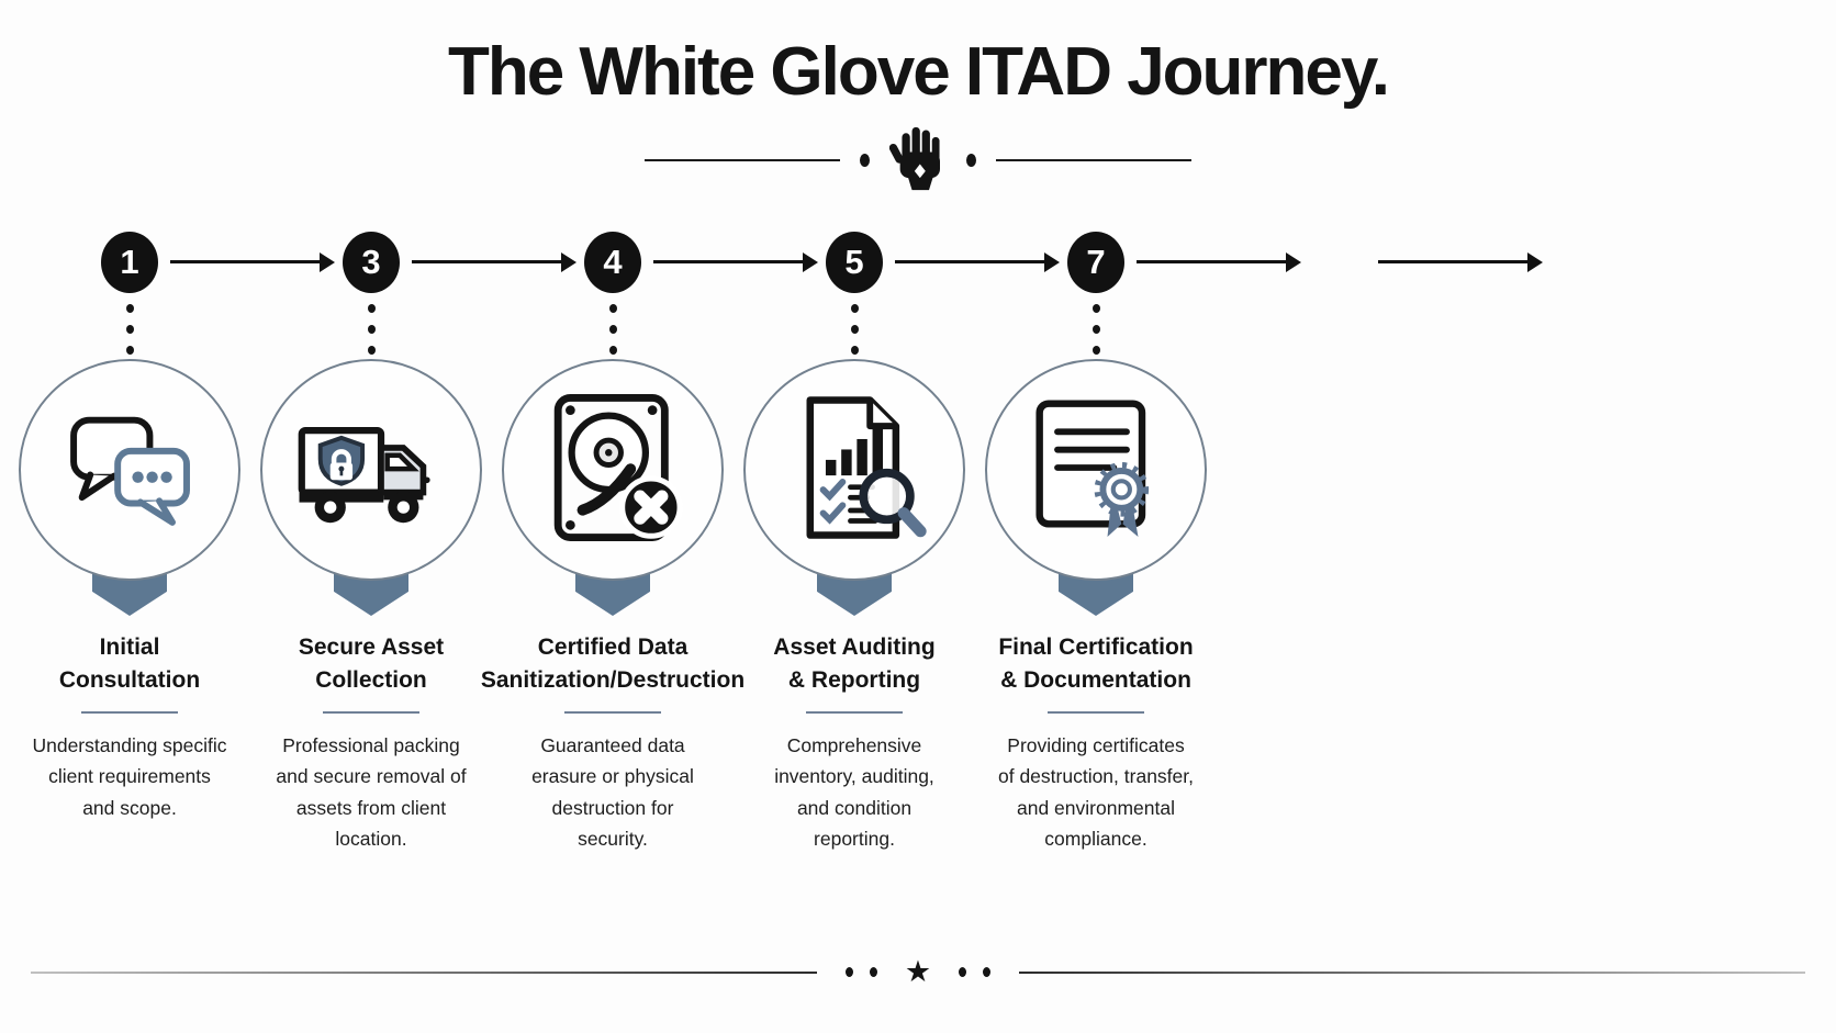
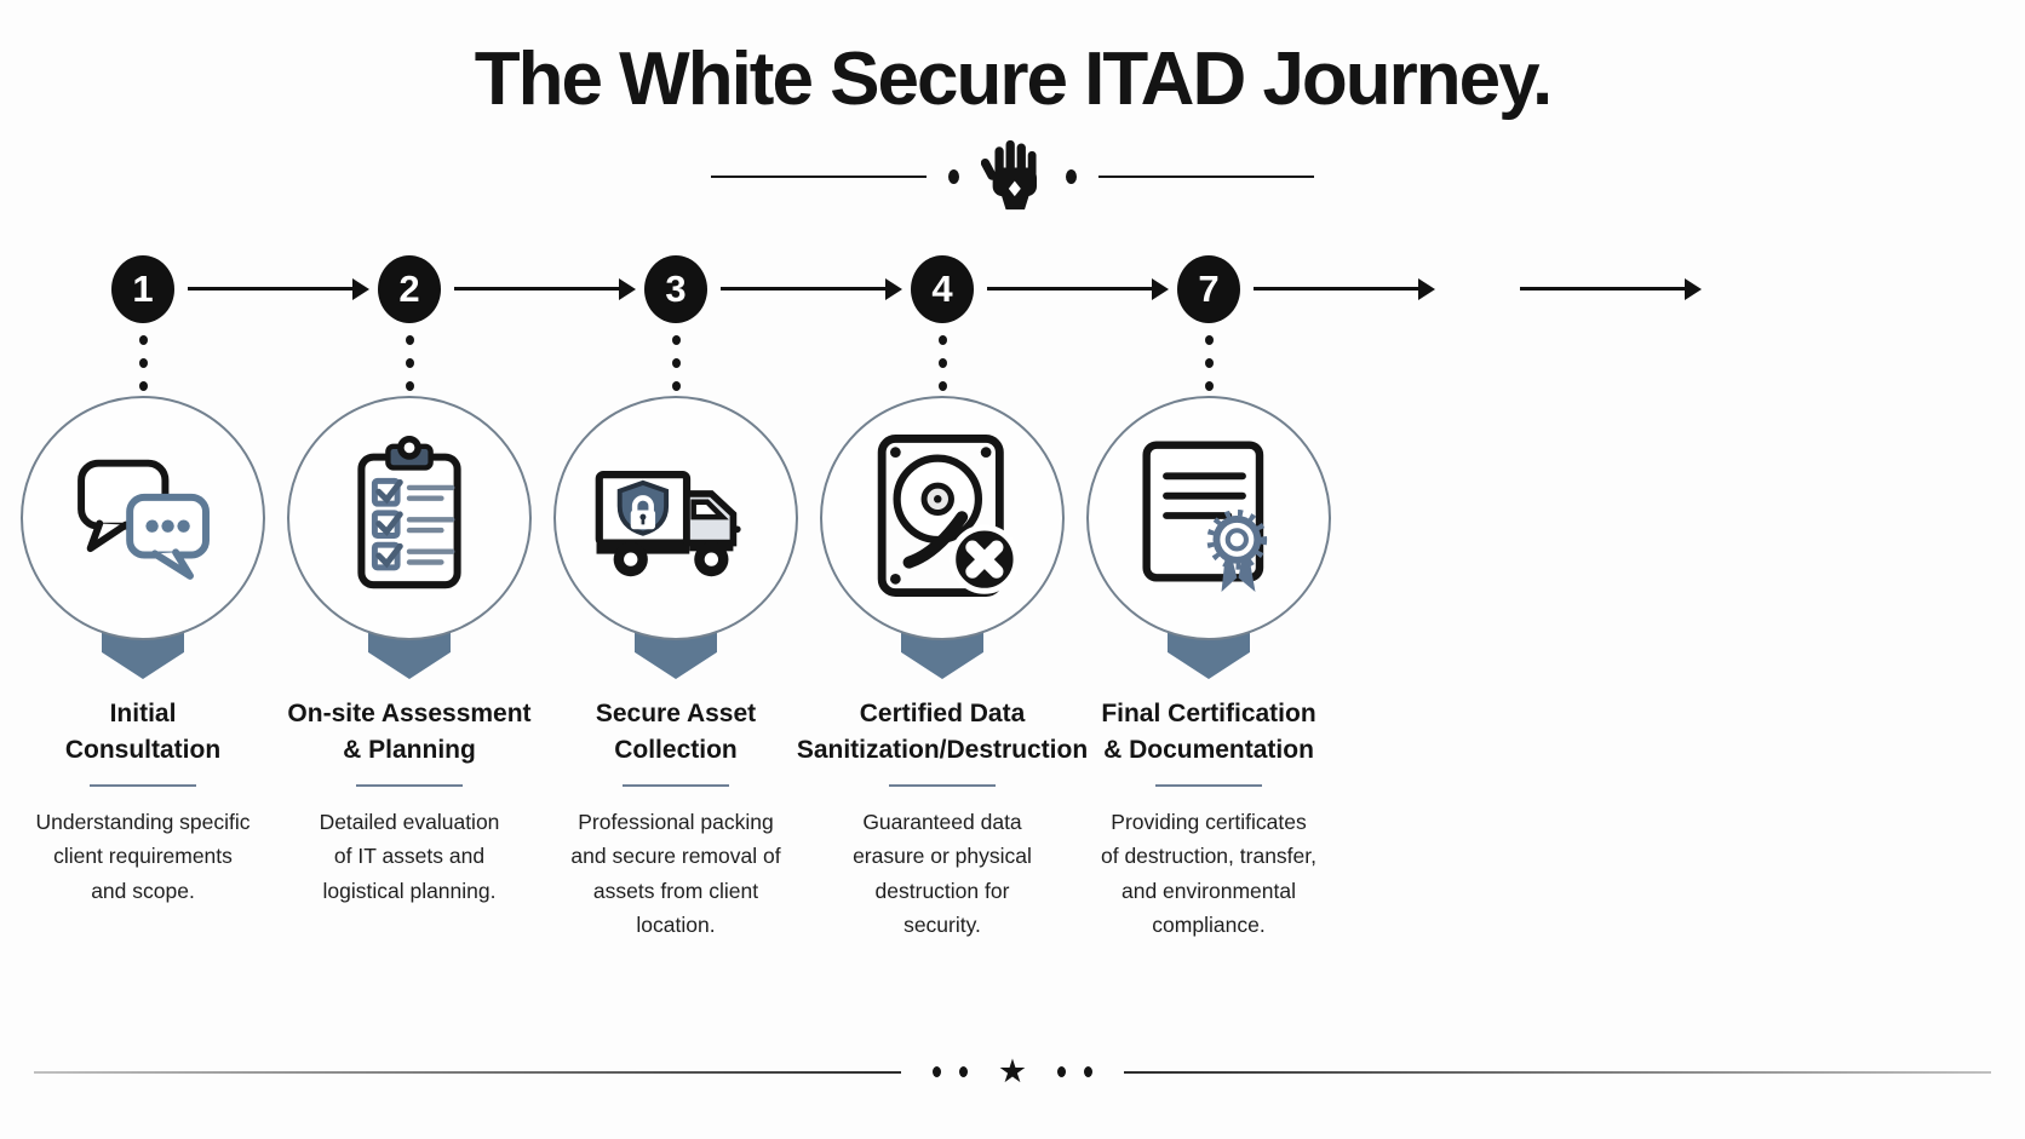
- The White Glove ITAD Journey.
+ The White Secure ITAD Journey.
  1
  Initial
  Consultation
  Understanding specific
  client requirements
  and scope.
+ 2
+ On-site Assessment
+ & Planning
+ Detailed evaluation
+ of IT assets and
+ logistical planning.
  3
  Secure Asset
  Collection
  Professional packing
  and secure removal of
  assets from client
  location.
  4
  Certified Data
  Sanitization/Destruction
  Guaranteed data
  erasure or physical
  destruction for
  security.
- 5
- Asset Auditing
- & Reporting
- Comprehensive
- inventory, auditing,
- and condition
- reporting.
  7
  Final Certification
  & Documentation
  Providing certificates
  of destruction, transfer,
  and environmental
  compliance.
  ★
